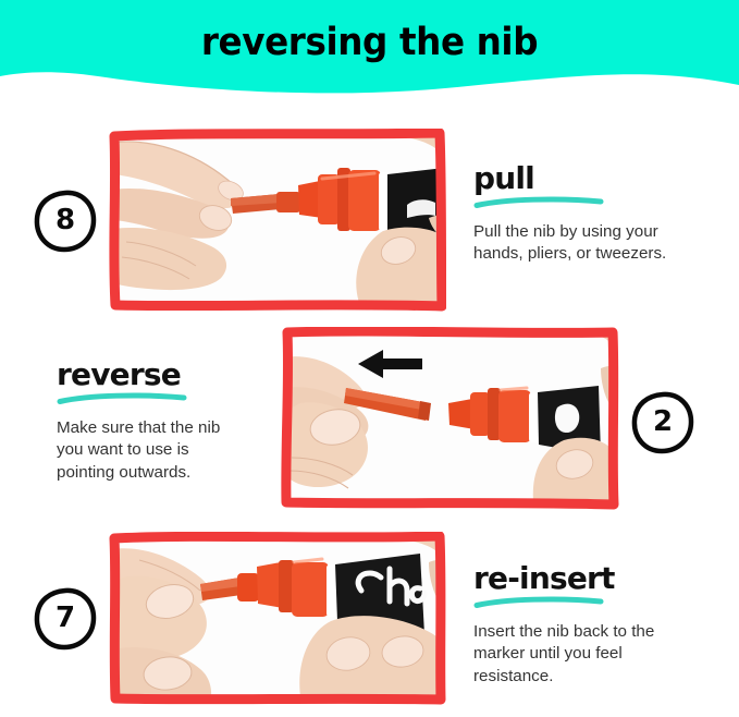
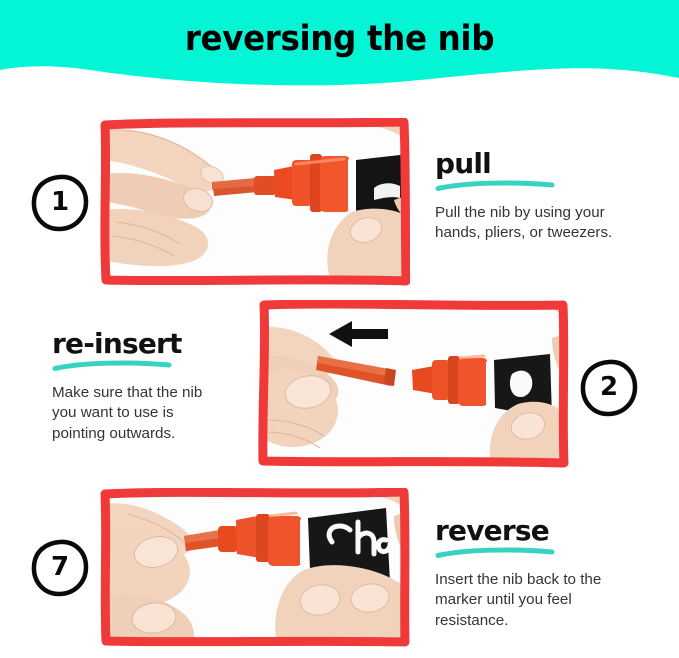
  reversing the nib
- 8
+ 1
  pull
  Pull the nib by using your
  hands, pliers, or tweezers.
  2
- reverse
+ re-insert
  Make sure that the nib
  you want to use is
  pointing outwards.
  7
- re-insert
+ reverse
  Insert the nib back to the
  marker until you feel
  resistance.
